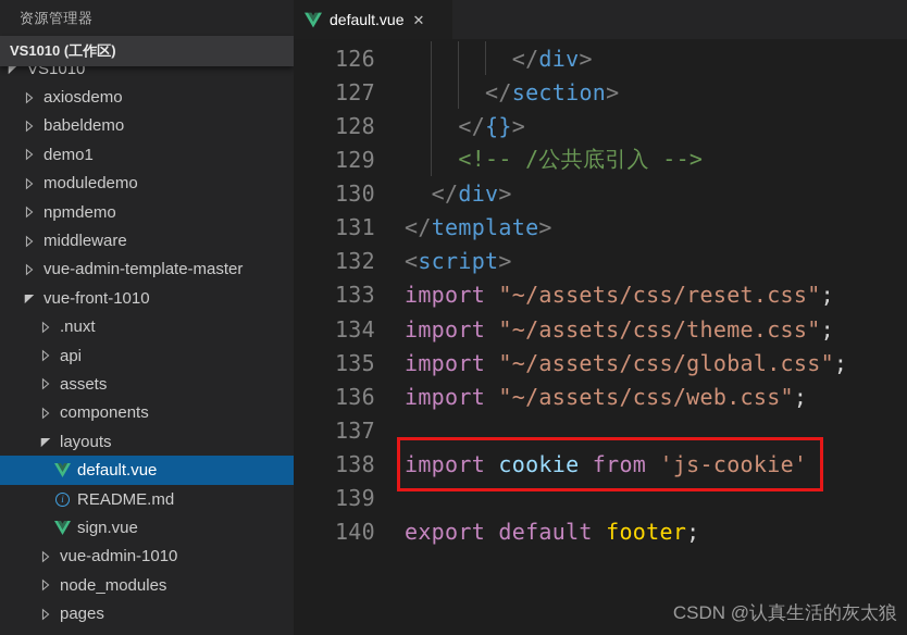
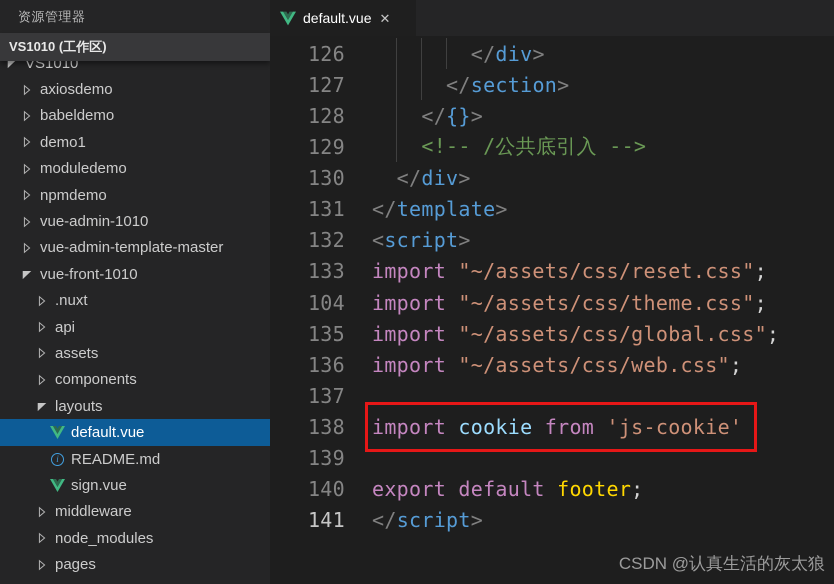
  资源管理器
  VS1010
  axiosdemo
  babeldemo
  demo1
  moduledemo
  npmdemo
- middleware
+ vue-admin-1010
  vue-admin-template-master
  vue-front-1010
  .nuxt
  api
  assets
  components
  layouts
  default.vue
  i
  README.md
  sign.vue
- vue-admin-1010
+ middleware
  node_modules
  pages
  VS1010 (工作区)
  default.vue
  ✕
  126
  </div>
  127
  </section>
  128
  </{}>
  129
  <!-- /公共底引入 -->
  130
  </div>
  131
  </template>
  132
  <script>
  133
  import "~/assets/css/reset.css";
- 134
+ 104
  import "~/assets/css/theme.css";
  135
  import "~/assets/css/global.css";
  136
  import "~/assets/css/web.css";
  137
  138
  import cookie from 'js-cookie'
  139
  140
  export default footer;
+ 141
+ </script>
  CSDN @认真生活的灰太狼
